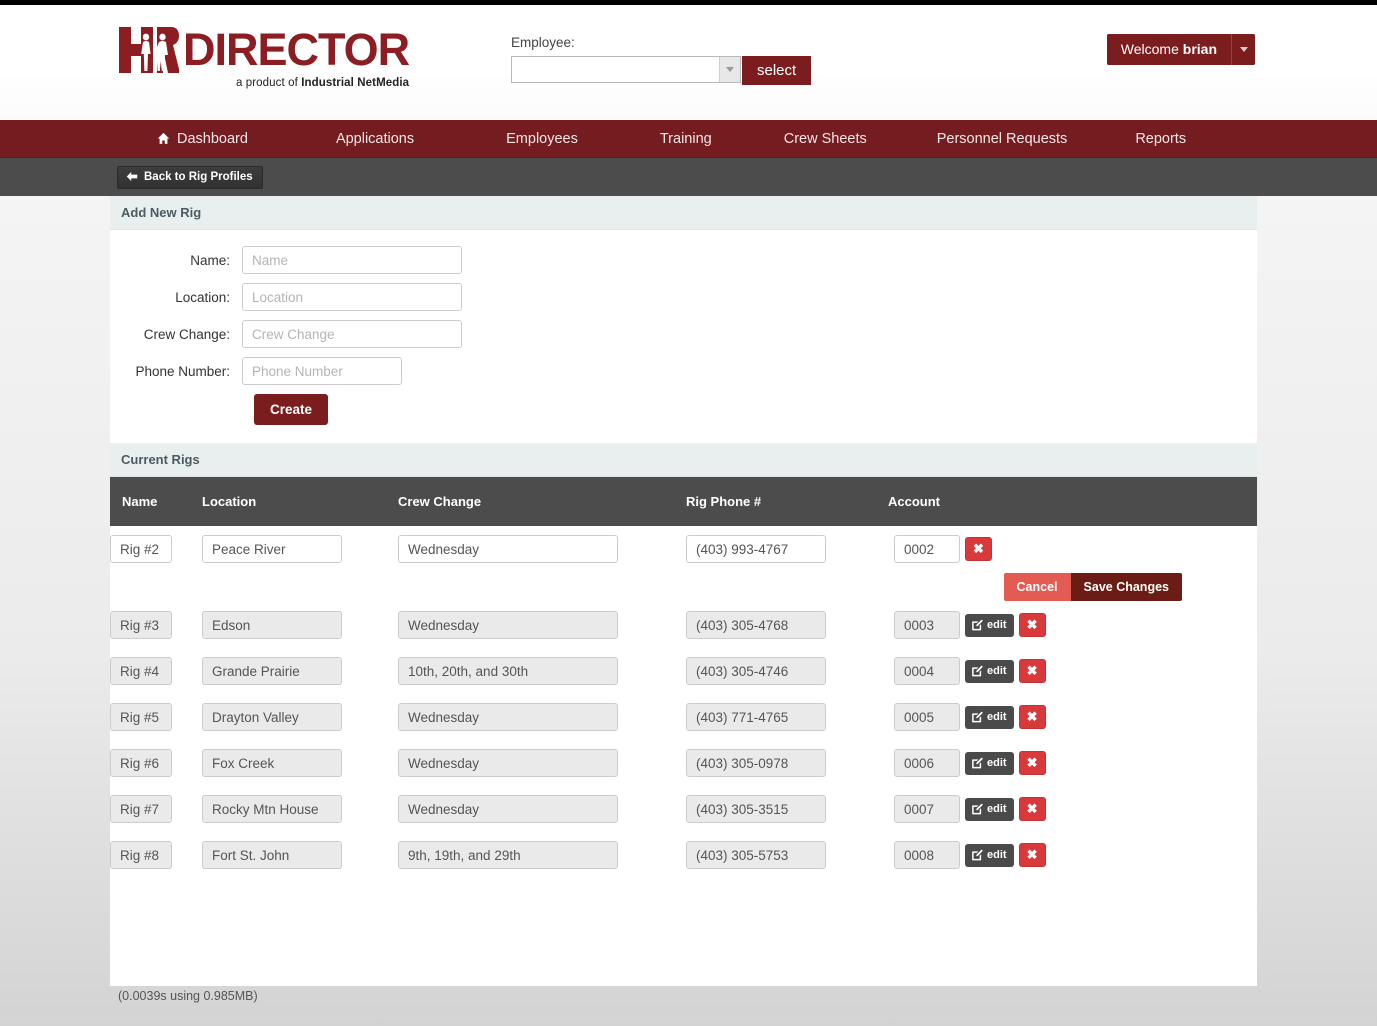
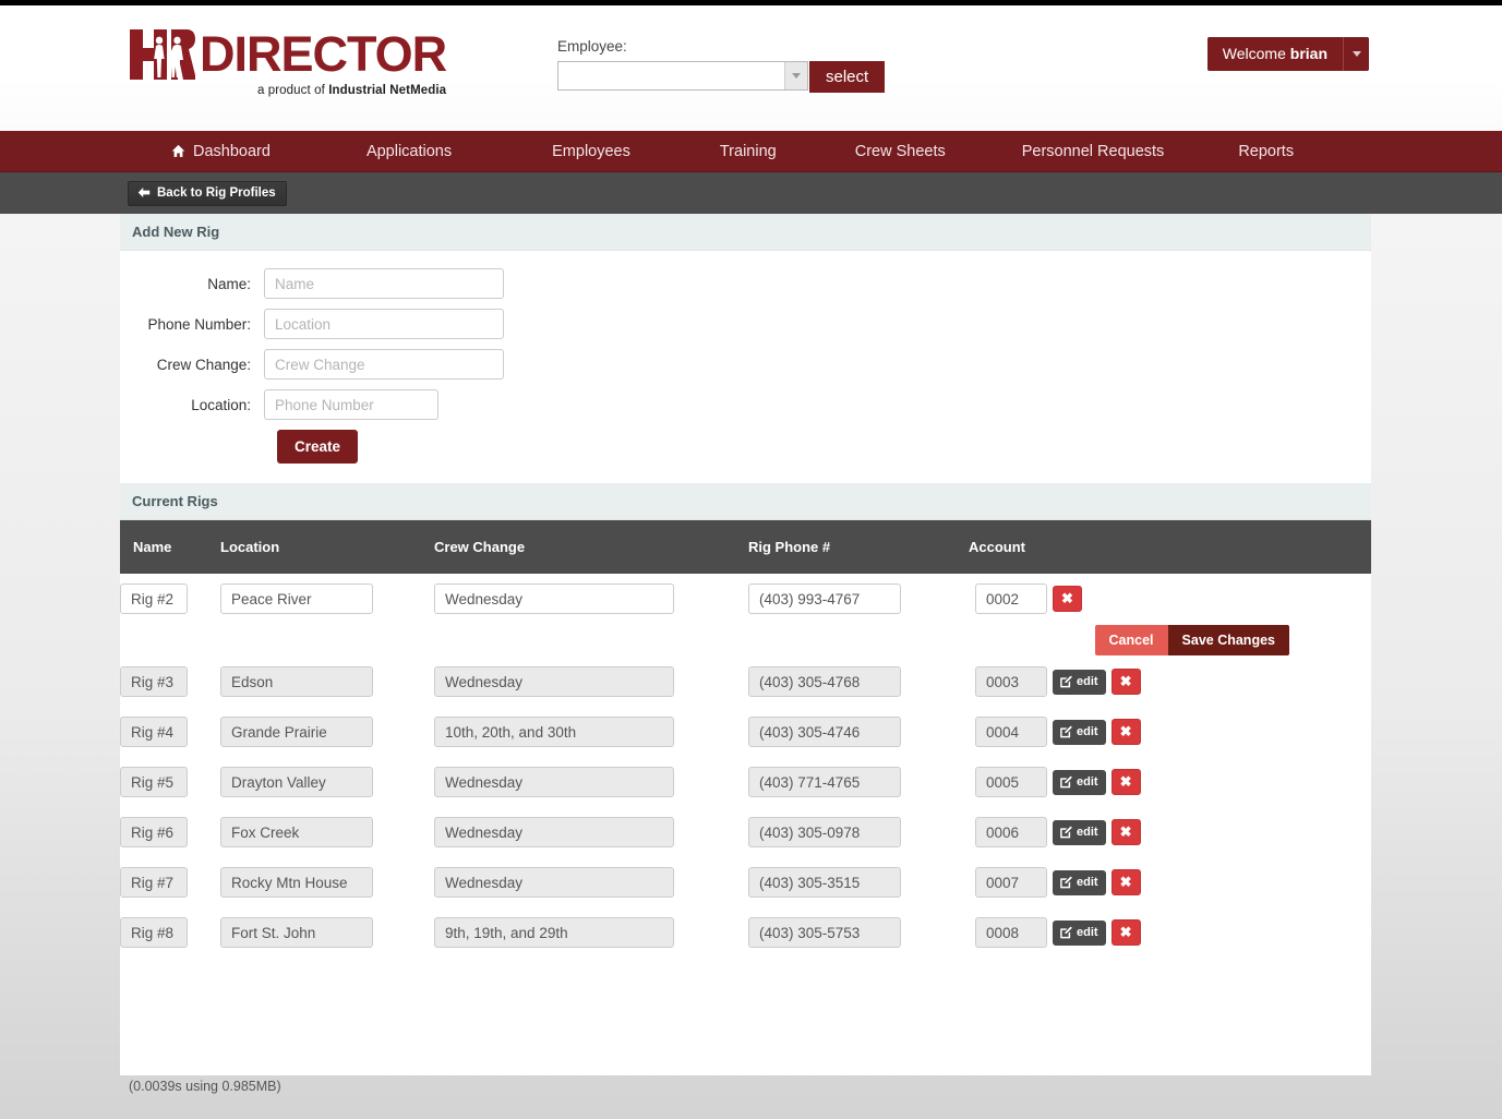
  DIRECTOR
  a product of Industrial NetMedia
  Employee:
  select
  Welcome brian
  Dashboard
  Applications
  Employees
  Training
  Crew Sheets
  Personnel Requests
  Reports
  Back to Rig Profiles
  Add New Rig
  Name:
  Name
- Location:
+ Phone Number:
  Location
  Crew Change:
  Crew Change
- Phone Number:
+ Location:
  Phone Number
  Create
  Current Rigs
  Name	Location	Crew Change	Rig Phone #	Account
  Rig #2	Peace River	Wednesday	(403) 993-4767	0002 ✖
  Cancel Save Changes
  Rig #3	Edson	Wednesday	(403) 305-4768	0003 edit ✖
  Rig #4	Grande Prairie	10th, 20th, and 30th	(403) 305-4746	0004 edit ✖
  Rig #5	Drayton Valley	Wednesday	(403) 771-4765	0005 edit ✖
  Rig #6	Fox Creek	Wednesday	(403) 305-0978	0006 edit ✖
  Rig #7	Rocky Mtn House	Wednesday	(403) 305-3515	0007 edit ✖
  Rig #8	Fort St. John	9th, 19th, and 29th	(403) 305-5753	0008 edit ✖
  (0.0039s using 0.985MB)
